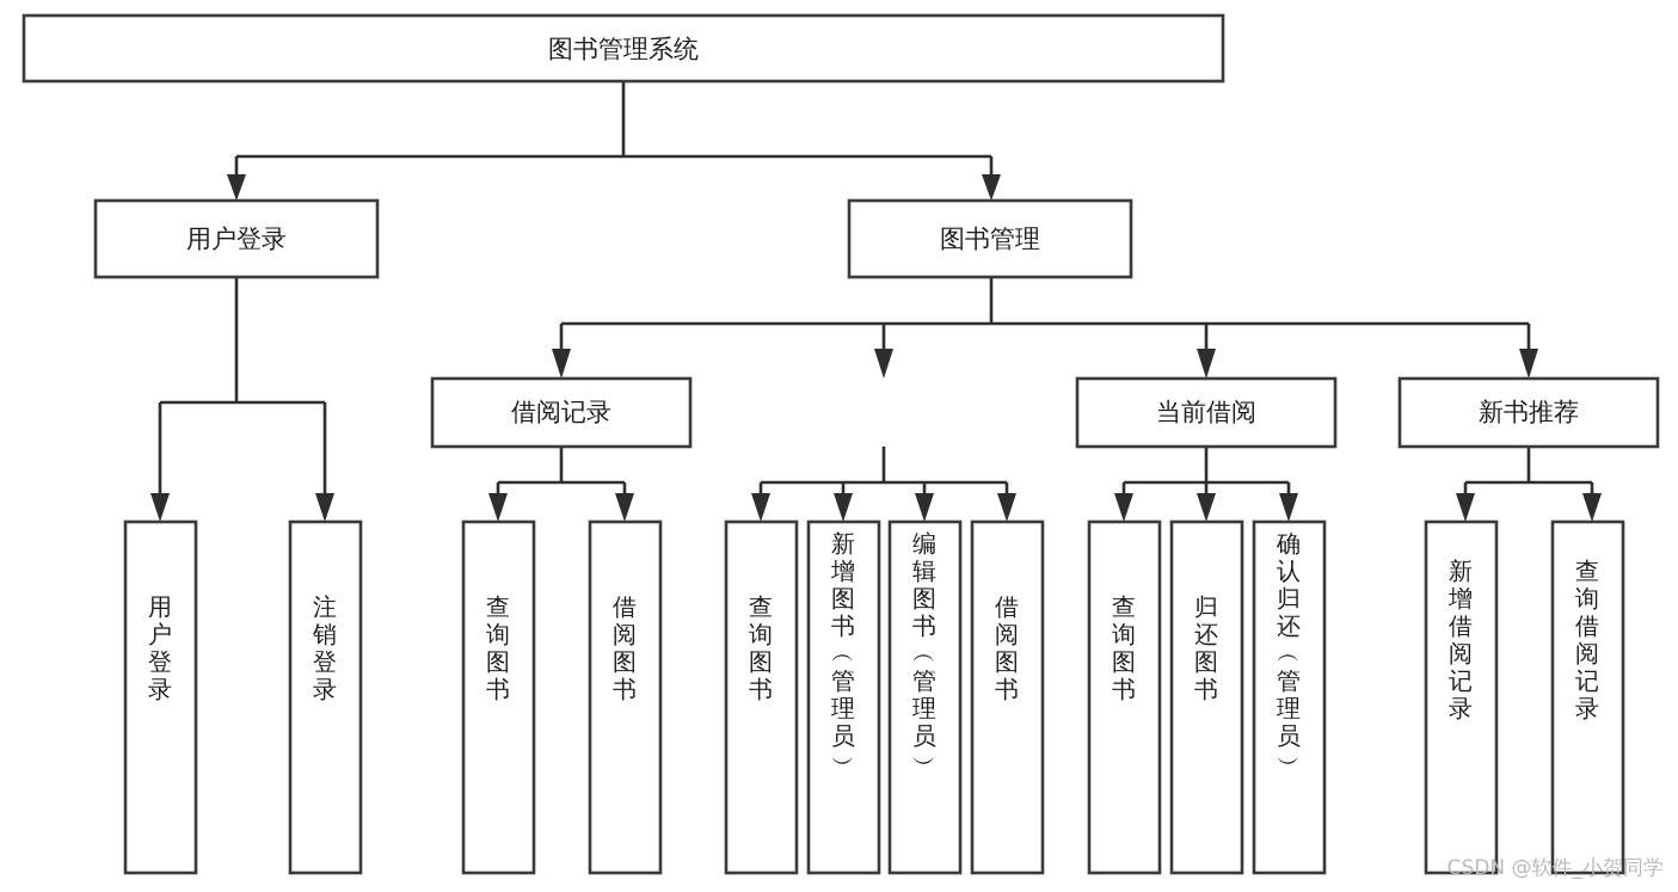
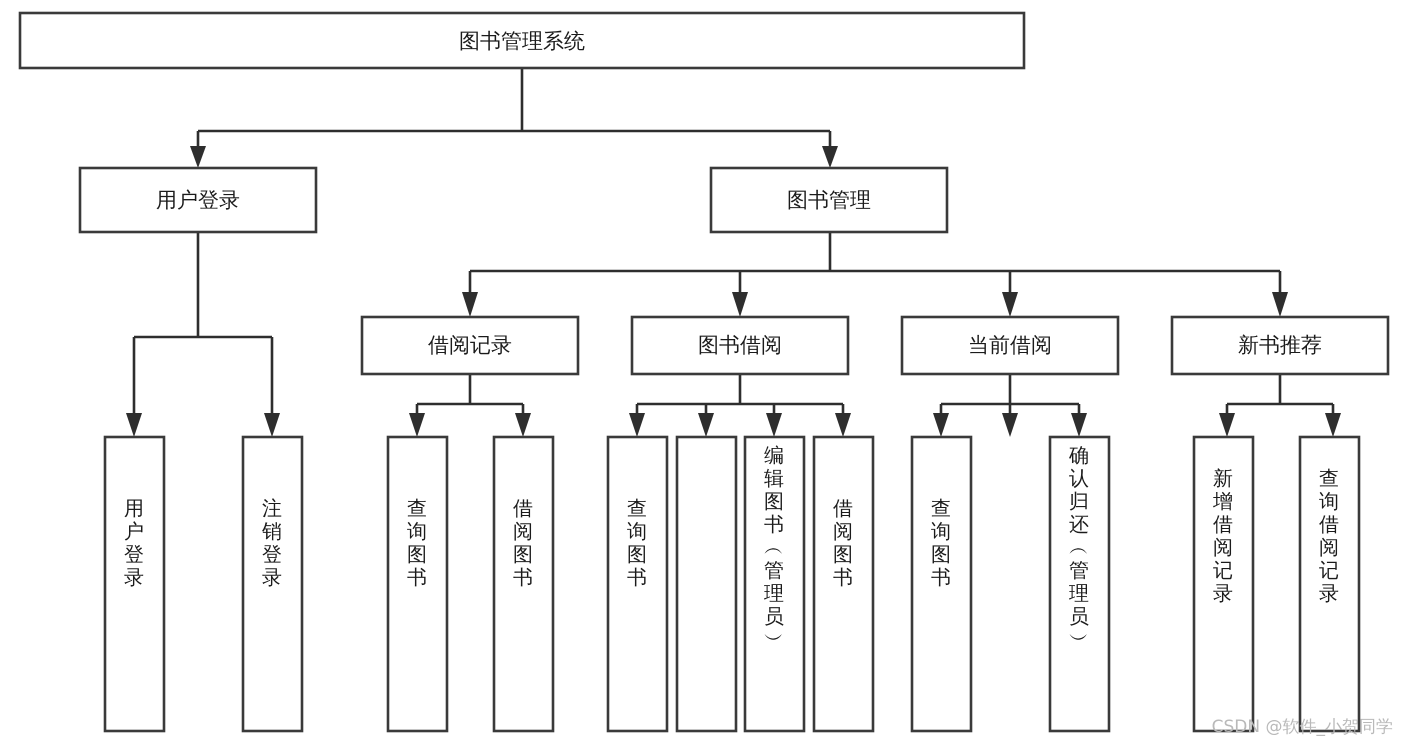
  图书管理系统
  用户登录
  图书管理
  借阅记录
+ 图书借阅
  当前借阅
  新书推荐
  用户登录
  注销登录
  查询图书
  借阅图书
  查询图书
- 新增图书 ︵ 管理员 ︶
  编辑图书 ︵ 管理员 ︶
  借阅图书
  查询图书
- 归还图书
  确认归还 ︵ 管理员 ︶
  新增借阅记录
  查询借阅记录
  CSDN @软件_小贺同学
